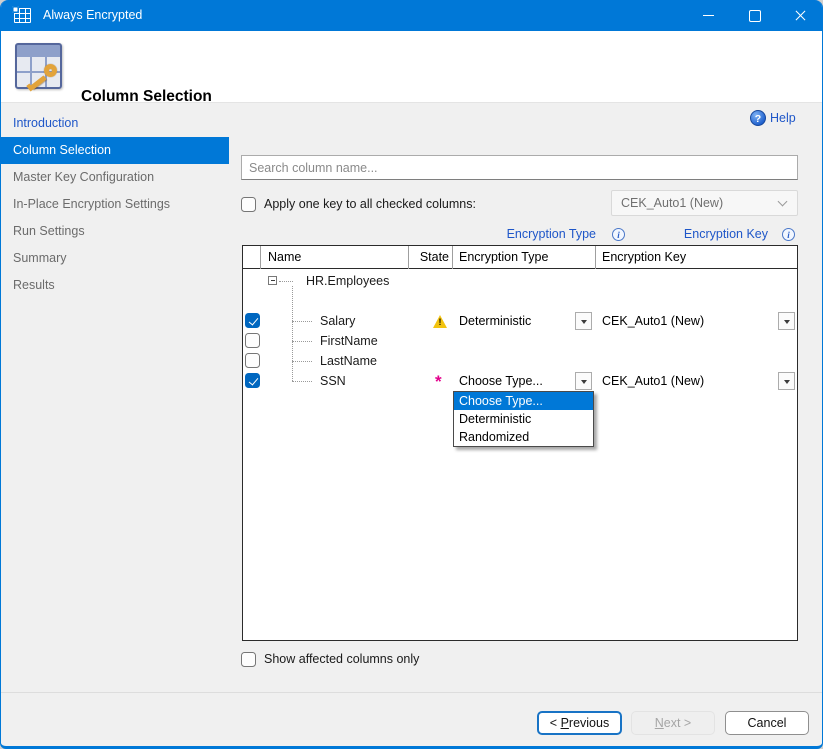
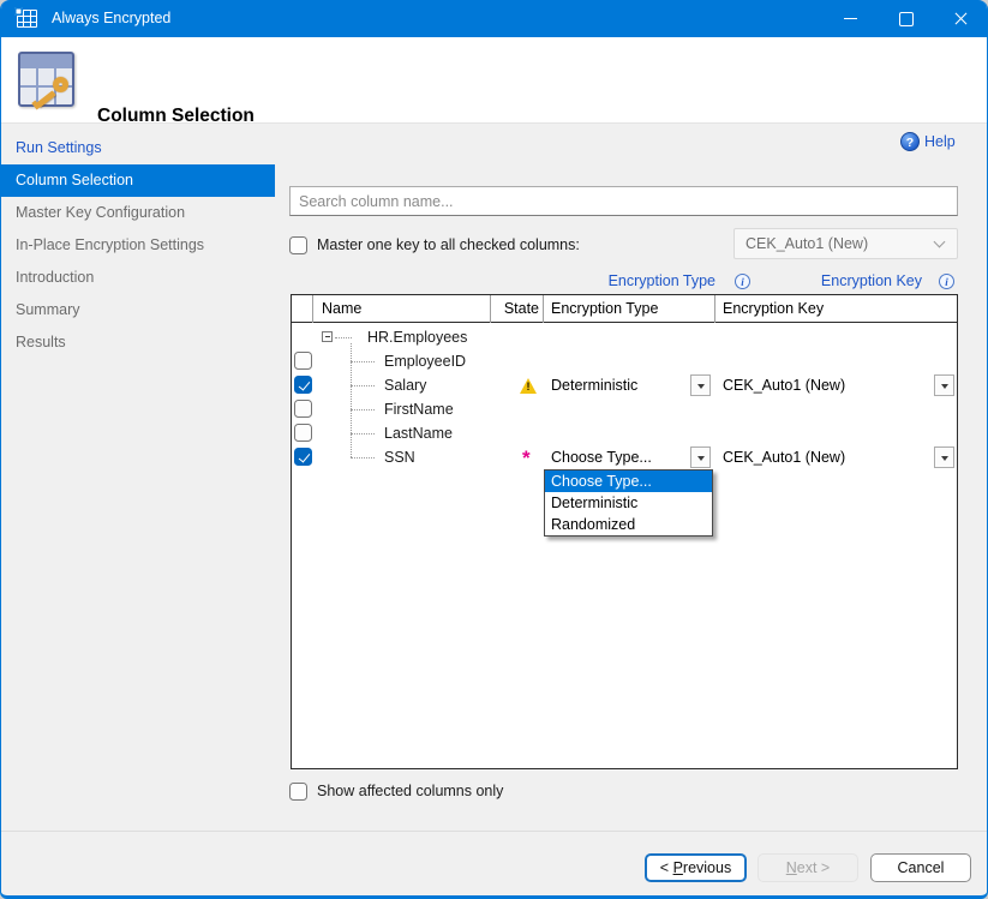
  Always Encrypted
  Column Selection
- Introduction
+ Run Settings
  Column Selection
  Master Key Configuration
  In-Place Encryption Settings
- Run Settings
+ Introduction
  Summary
  Results
  ?
  Help
  Search column name...
- Apply one key to all checked columns:
+ Master one key to all checked columns:
  CEK_Auto1 (New)
  Encryption Type
  i
  Encryption Key
  i
  Name
  State
  Encryption Type
  Encryption Key
  HR.Employees
+ EmployeeID
  Salary
  Deterministic
  CEK_Auto1 (New)
  FirstName
  LastName
  SSN
  *
  Choose Type...
  CEK_Auto1 (New)
  Choose Type...
  Deterministic
  Randomized
  Show affected columns only
  < Previous
  Next >
  Cancel
